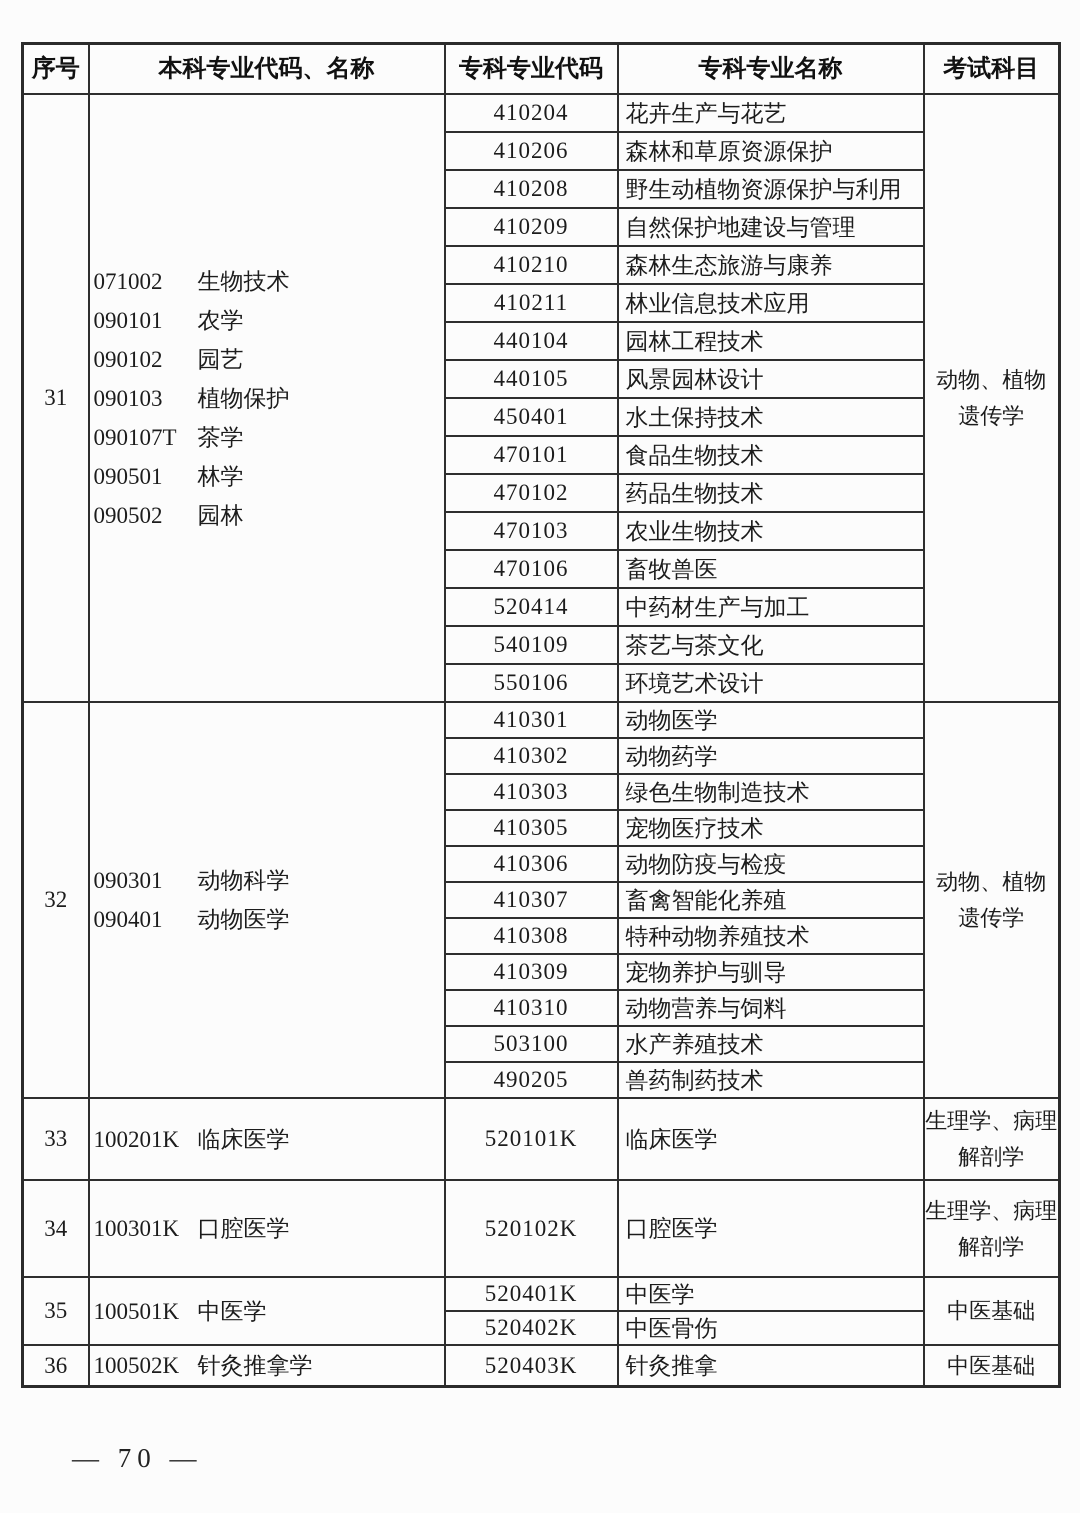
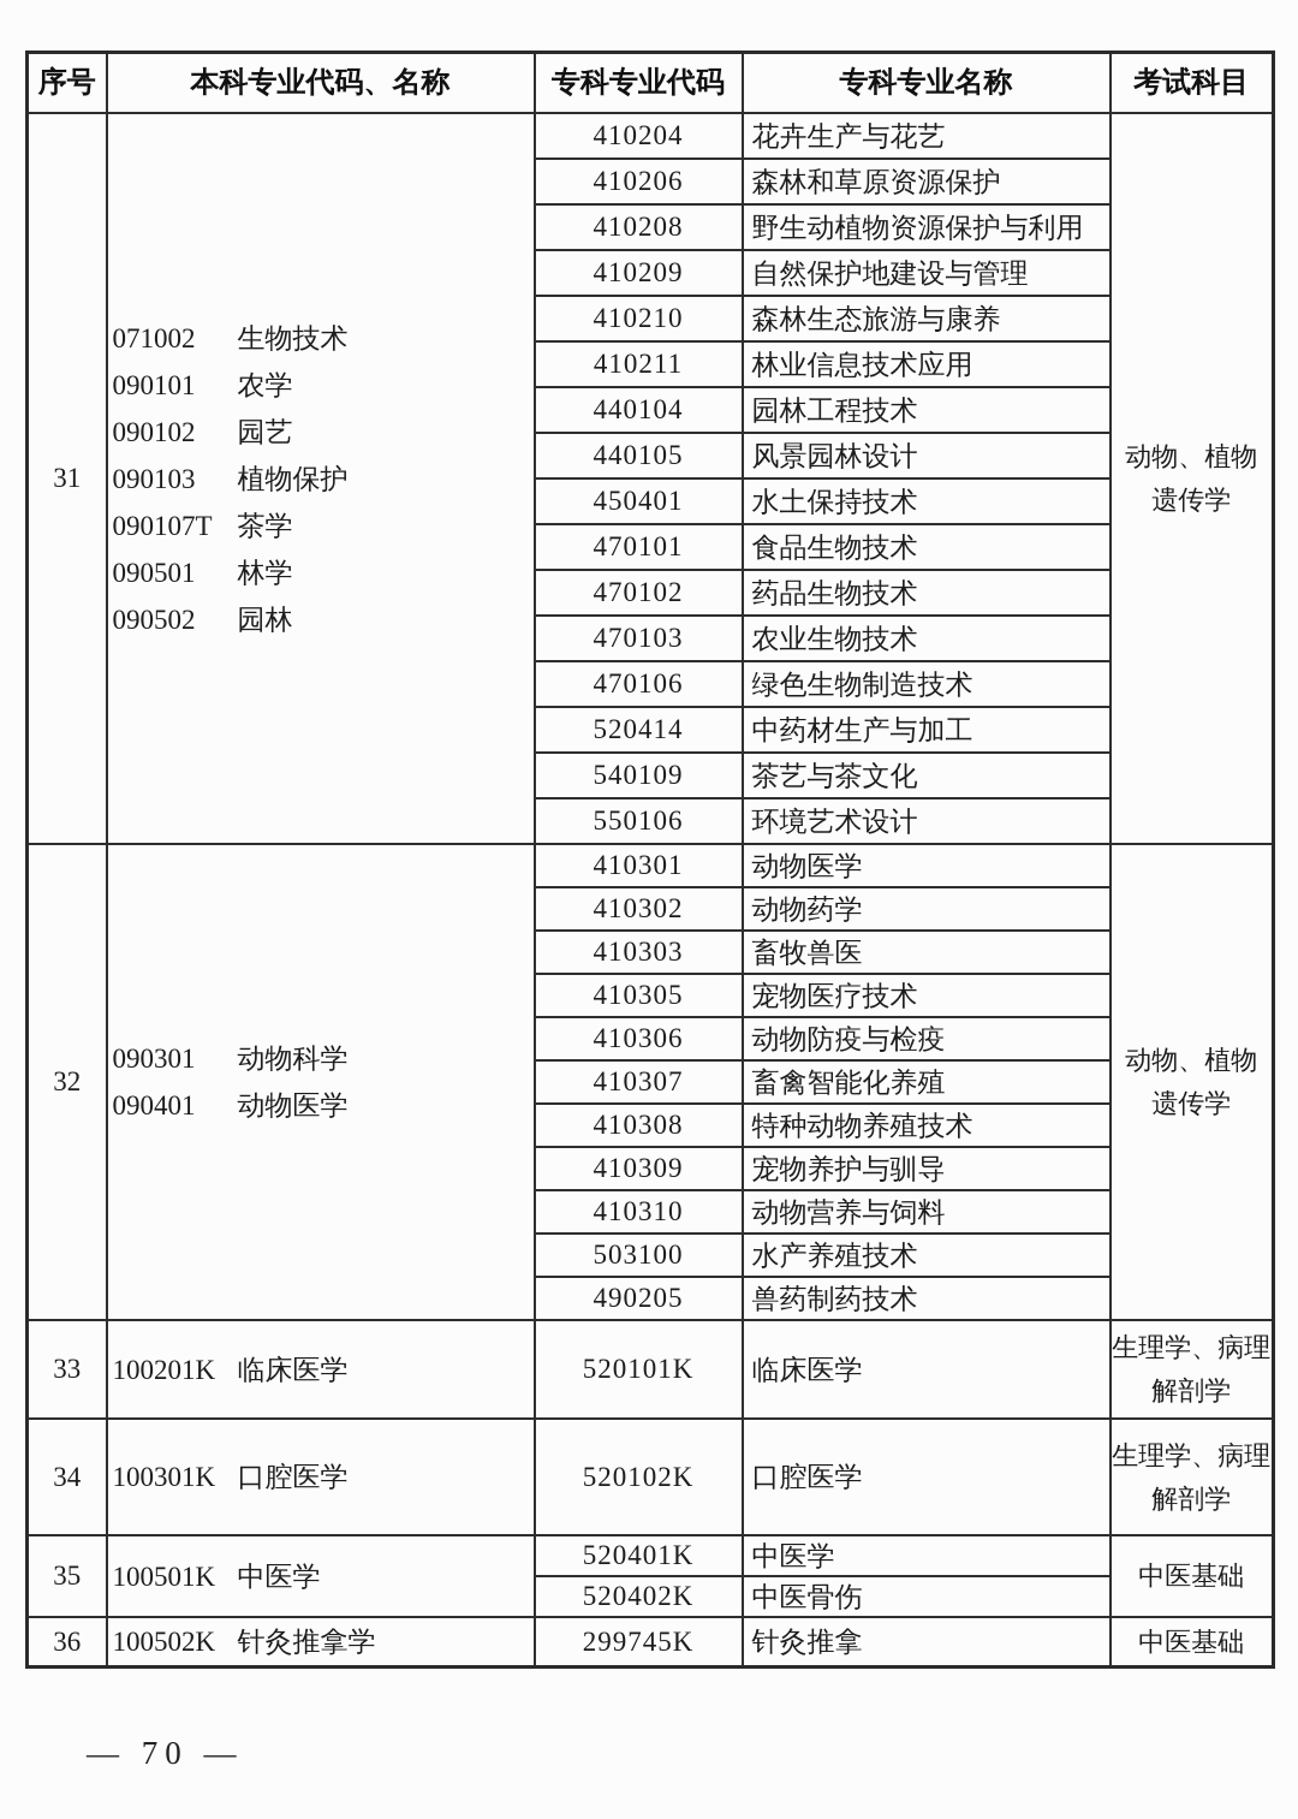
  序号	本科专业代码、名称	专科专业代码	专科专业名称	考试科目
  31	071002 生物技术090101 农学090102 园艺090103 植物保护090107T 茶学090501 林学090502 园林	410204	花卉生产与花艺	动物、植物遗传学
  410206	森林和草原资源保护
  410208	野生动植物资源保护与利用
  410209	自然保护地建设与管理
  410210	森林生态旅游与康养
  410211	林业信息技术应用
  440104	园林工程技术
  440105	风景园林设计
  450401	水土保持技术
  470101	食品生物技术
  470102	药品生物技术
  470103	农业生物技术
- 470106	畜牧兽医
+ 470106	绿色生物制造技术
  520414	中药材生产与加工
  540109	茶艺与茶文化
  550106	环境艺术设计
  32	090301 动物科学090401 动物医学	410301	动物医学	动物、植物遗传学
  410302	动物药学
- 410303	绿色生物制造技术
+ 410303	畜牧兽医
  410305	宠物医疗技术
  410306	动物防疫与检疫
  410307	畜禽智能化养殖
  410308	特种动物养殖技术
  410309	宠物养护与驯导
  410310	动物营养与饲料
  503100	水产养殖技术
  490205	兽药制药技术
  33	100201K 临床医学	520101K	临床医学	生理学、病理解剖学
  34	100301K 口腔医学	520102K	口腔医学	生理学、病理解剖学
  35	100501K 中医学	520401K	中医学	中医基础
  520402K	中医骨伤
- 36	100502K 针灸推拿学	520403K	针灸推拿	中医基础
+ 36	100502K 针灸推拿学	299745K	针灸推拿	中医基础
  — 70 —
